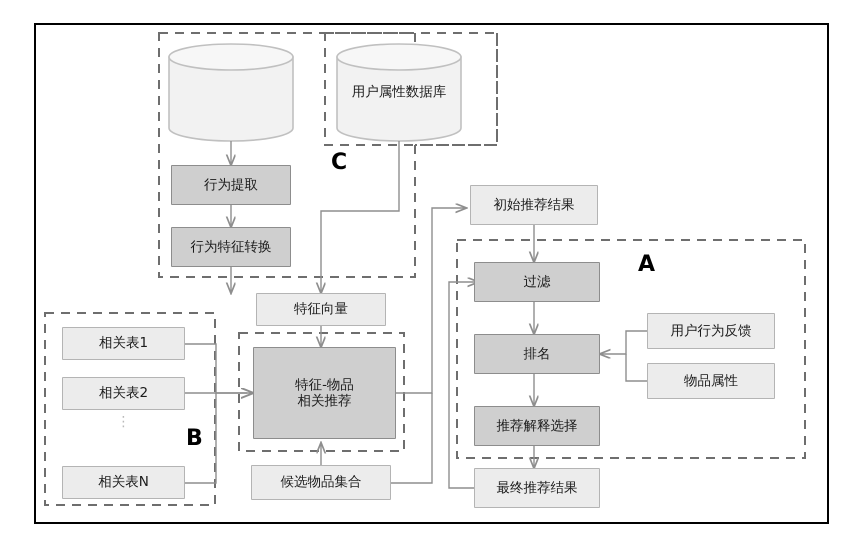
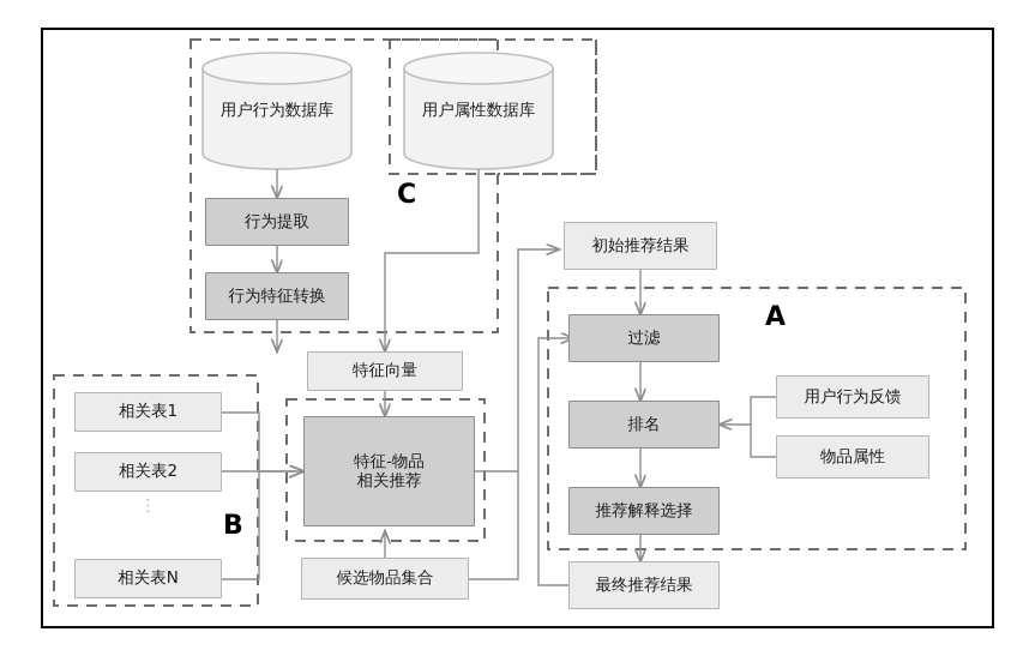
+ 用户行为数据库
  用户属性数据库
  行为提取
  行为特征转换
  特征向量
  相关表1
  相关表2
  ⋮
  相关表N
  特征-物品
  相关推荐
  候选物品集合
  初始推荐结果
  过滤
  排名
  推荐解释选择
  最终推荐结果
  用户行为反馈
  物品属性
  C
  B
  A
